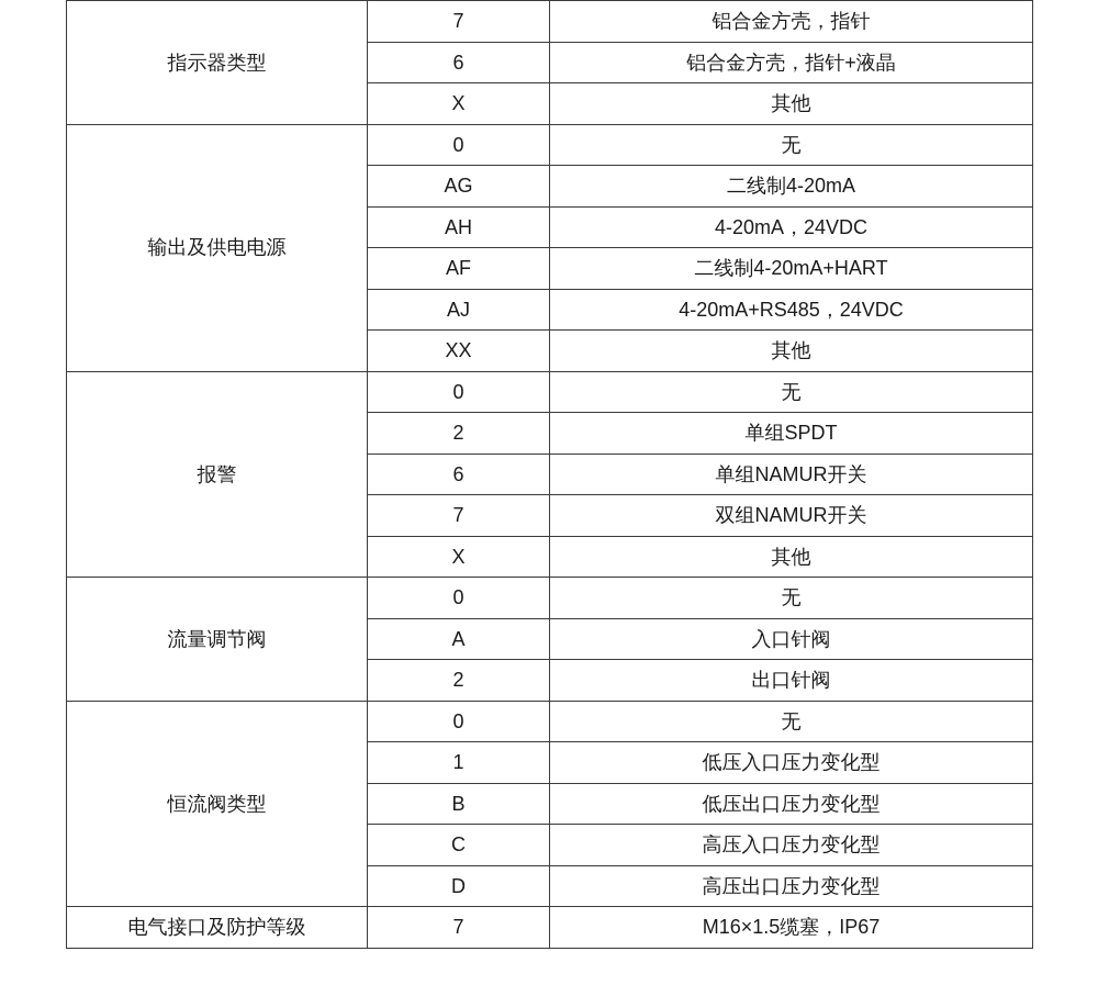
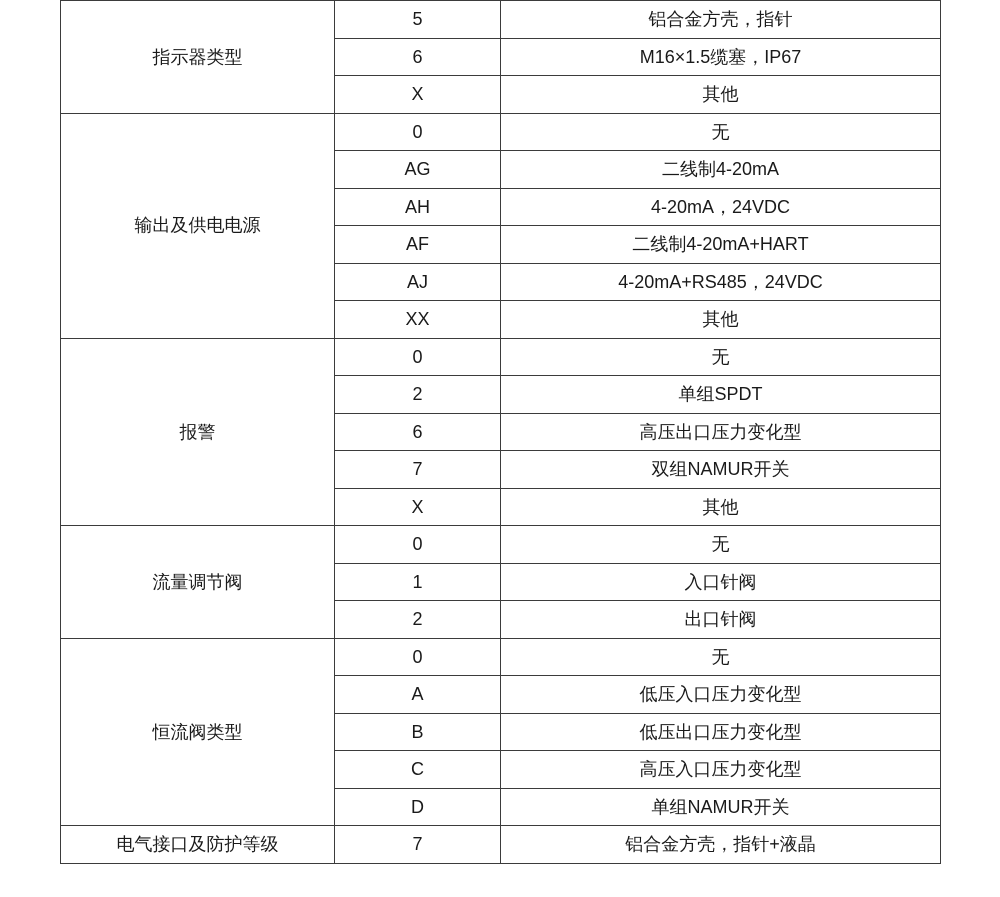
- 指示器类型	7	铝合金方壳，指针
+ 指示器类型	5	铝合金方壳，指针
- 6	铝合金方壳，指针+液晶
+ 6	M16×1.5缆塞，IP67
  X	其他
  输出及供电电源	0	无
  AG	二线制4-20mA
  AH	4-20mA，24VDC
  AF	二线制4-20mA+HART
  AJ	4-20mA+RS485，24VDC
  XX	其他
  报警	0	无
  2	单组SPDT
- 6	单组NAMUR开关
+ 6	高压出口压力变化型
  7	双组NAMUR开关
  X	其他
  流量调节阀	0	无
- A	入口针阀
+ 1	入口针阀
  2	出口针阀
  恒流阀类型	0	无
- 1	低压入口压力变化型
+ A	低压入口压力变化型
  B	低压出口压力变化型
  C	高压入口压力变化型
- D	高压出口压力变化型
+ D	单组NAMUR开关
- 电气接口及防护等级	7	M16×1.5缆塞，IP67
+ 电气接口及防护等级	7	铝合金方壳，指针+液晶
